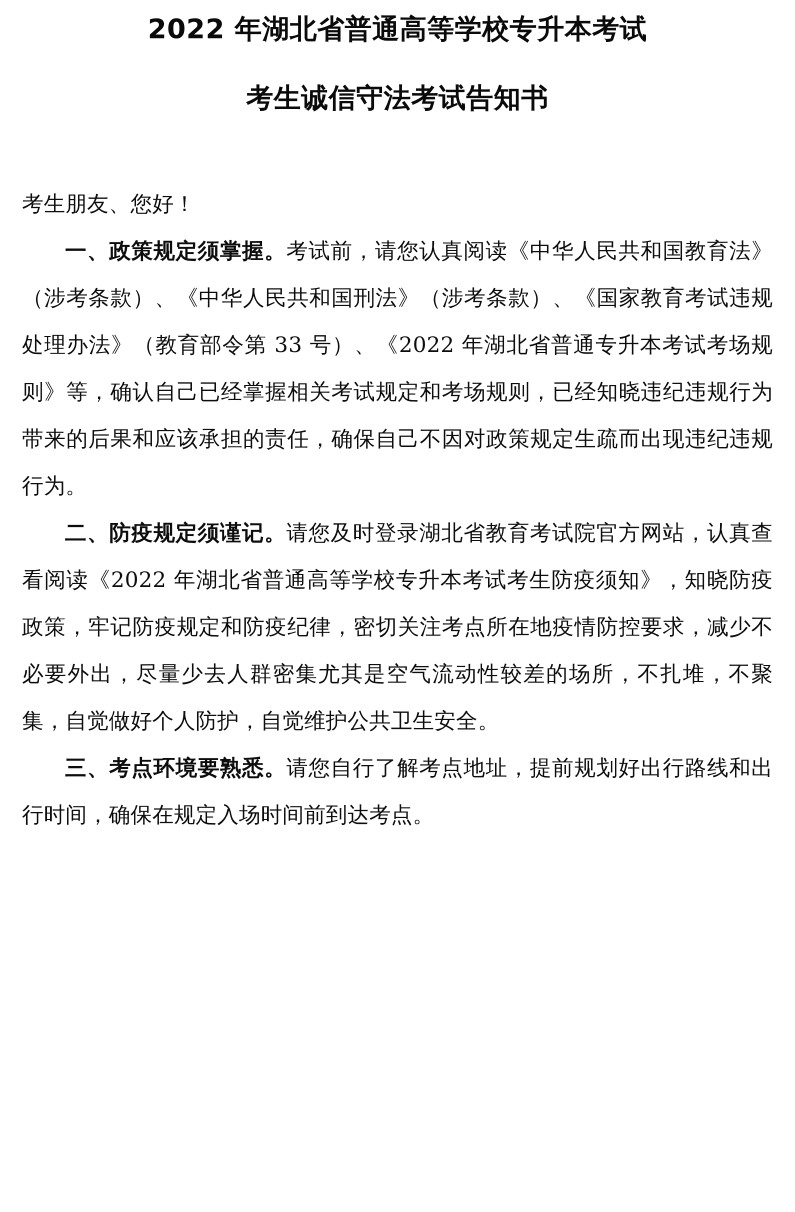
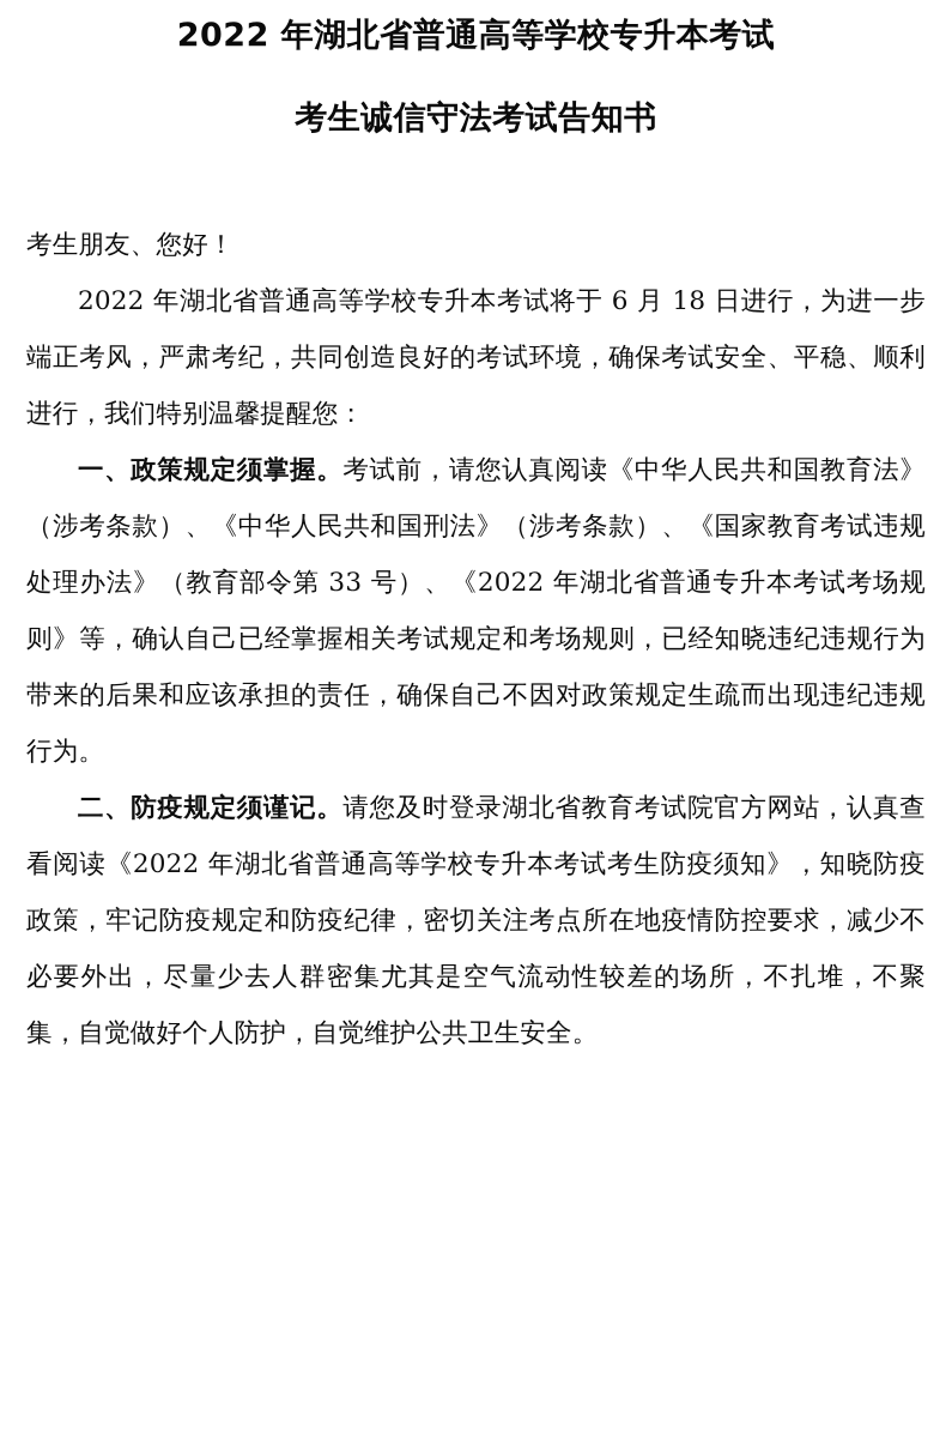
  2022 年湖北省普通高等学校专升本考试
  考生诚信守法考试告知书
  考生朋友、您好！
+ 2022 年湖北省普通高等学校专升本考试将于 6 月 18 日进行，为进一步端正考风，严肃考纪，共同创造良好的考试环境，确保考试安全、平稳、顺利进行，我们特别温馨提醒您：
  一、政策规定须掌握。考试前，请您认真阅读《中华人民共和国教育法》（涉考条款）、《中华人民共和国刑法》（涉考条款）、《国家教育考试违规处理办法》（教育部令第 33 号）、《2022 年湖北省普通专升本考试考场规则》等，确认自己已经掌握相关考试规定和考场规则，已经知晓违纪违规行为带来的后果和应该承担的责任，确保自己不因对政策规定生疏而出现违纪违规行为。
  二、防疫规定须谨记。请您及时登录湖北省教育考试院官方网站，认真查看阅读《2022 年湖北省普通高等学校专升本考试考生防疫须知》，知晓防疫政策，牢记防疫规定和防疫纪律，密切关注考点所在地疫情防控要求，减少不必要外出，尽量少去人群密集尤其是空气流动性较差的场所，不扎堆，不聚集，自觉做好个人防护，自觉维护公共卫生安全。
- 三、考点环境要熟悉。请您自行了解考点地址，提前规划好出行路线和出行时间，确保在规定入场时间前到达考点。
